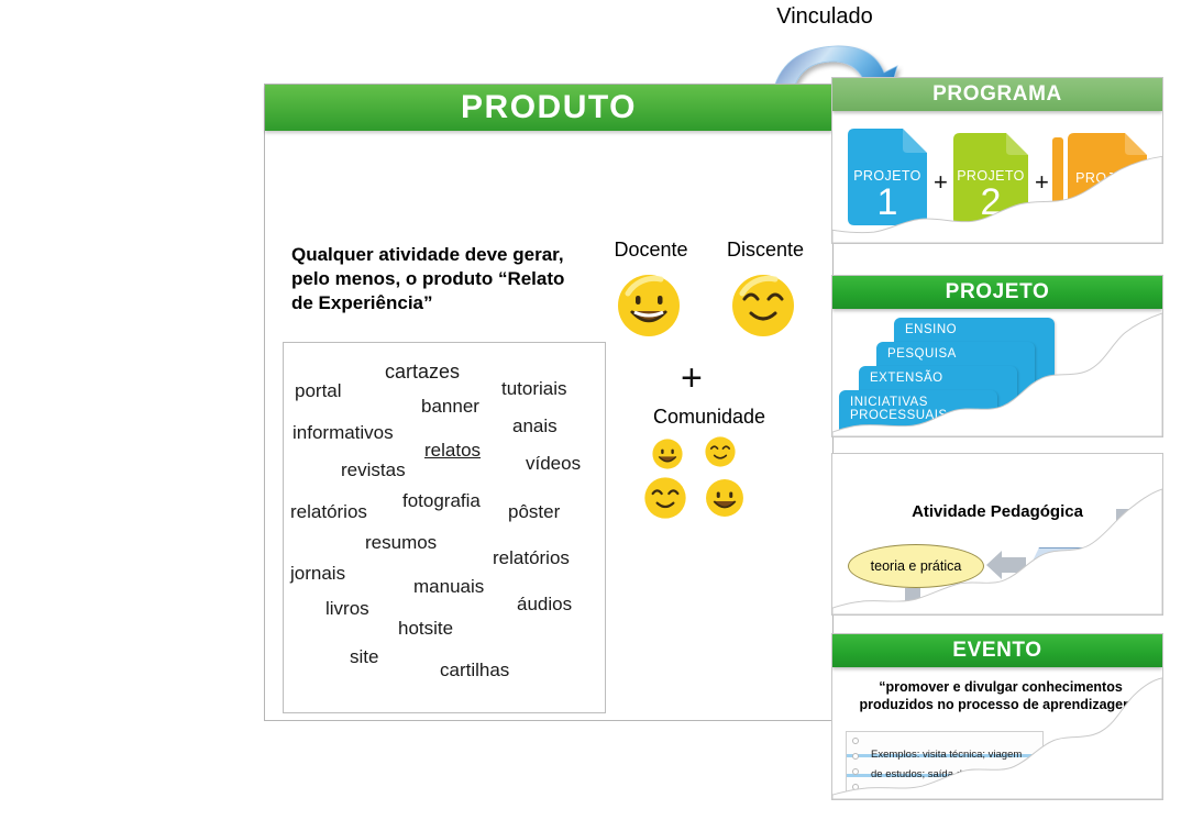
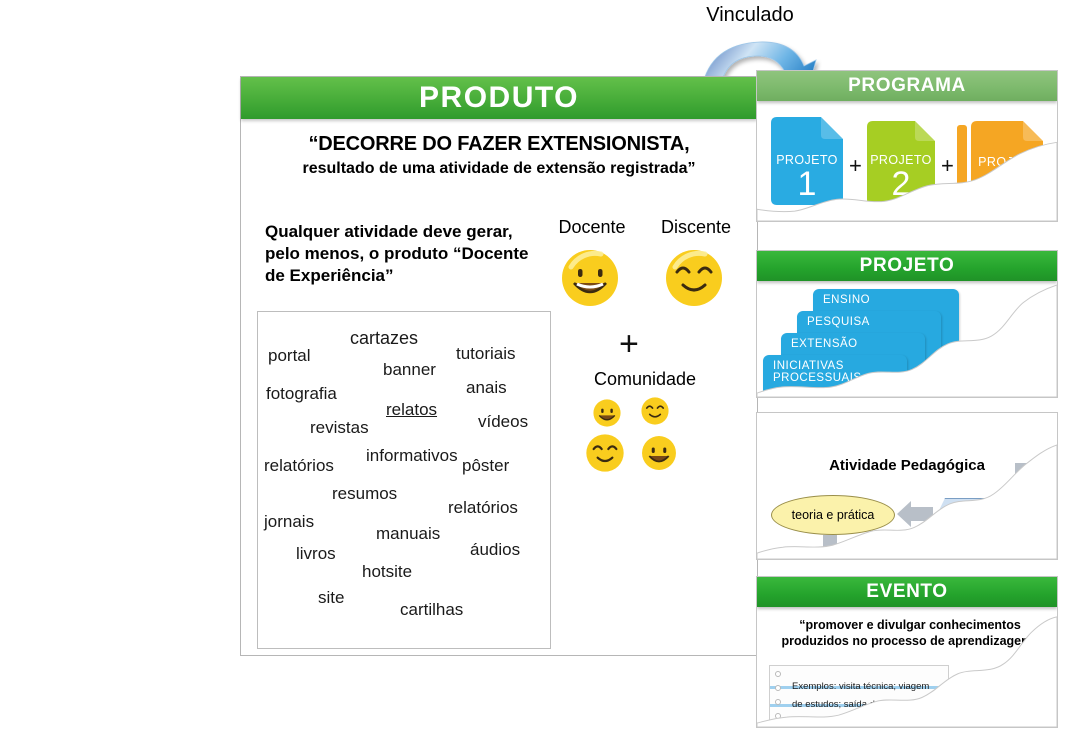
  Vinculado
  PRODUTO
+ “DECORRE DO FAZER EXTENSIONISTA,
+ resultado de uma atividade de extensão registrada”
- Qualquer atividade deve gerar, pelo menos, o produto “Relato de Experiência”
+ Qualquer atividade deve gerar, pelo menos, o produto “Docente de Experiência”
  portal
  cartazes
  tutoriais
  banner
- informativos
+ fotografia
  anais
  relatos
  revistas
  vídeos
- fotografia
+ informativos
  relatórios
  pôster
  resumos
  relatórios
  jornais
  manuais
  livros
  áudios
  hotsite
  site
  cartilhas
  Docente
  Discente
  +
  Comunidade
  PROGRAMA
  PROJETO
  1
  +
  PROJETO
  2
  +
  PROJETO
  ENSINO
  PESQUISA
  EXTENSÃO
  INICIATIVAS PROCESSUAI
  Atividade Pedagógica
  teoria e prática
  EVENTO
  “promover e divulgar conhecimentos produzidos no processo de aprendizage
  Exemplos: visita técnica; viagem
